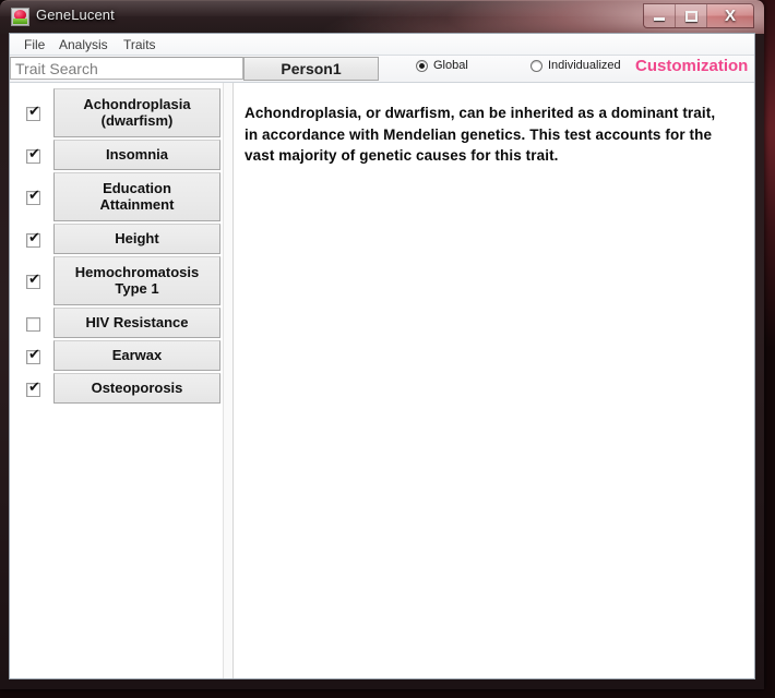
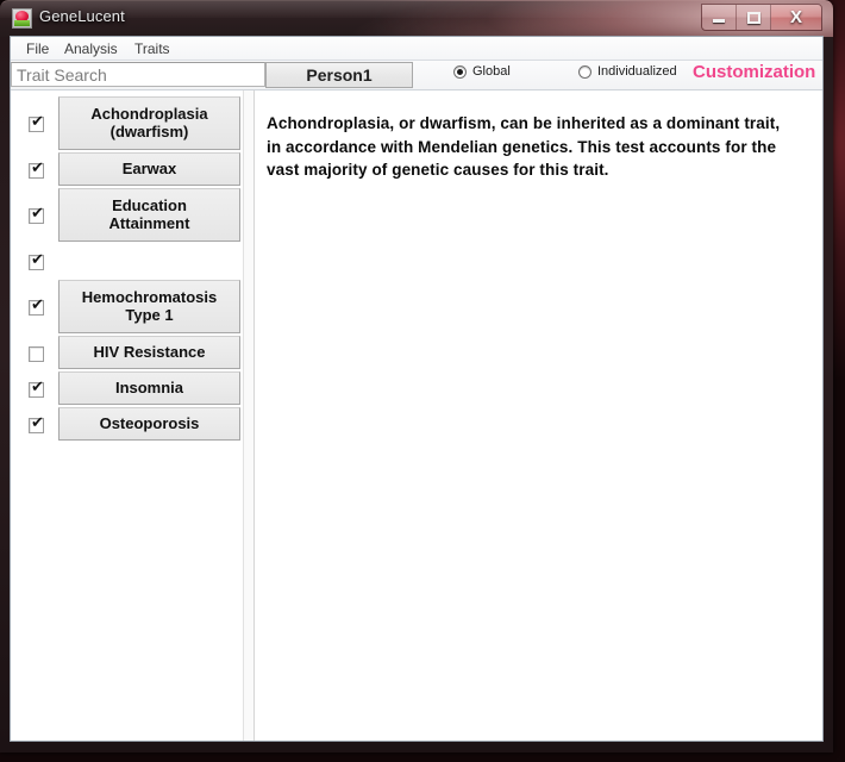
  File
  Analysis
  Traits
  Trait Search
  Person1
  Global
  Individualized
  Customization
  ✔
  Achondroplasia
  (dwarfism)
  ✔
- Insomnia
+ Earwax
  ✔
  Education
  Attainment
  ✔
- Height
  ✔
  Hemochromatosis
  Type 1
  HIV Resistance
  ✔
- Earwax
+ Insomnia
  ✔
  Osteoporosis
  Achondroplasia, or dwarfism, can be inherited as a dominant trait, in accordance with Mendelian genetics. This test accounts for the vast majority of genetic causes for this trait.
